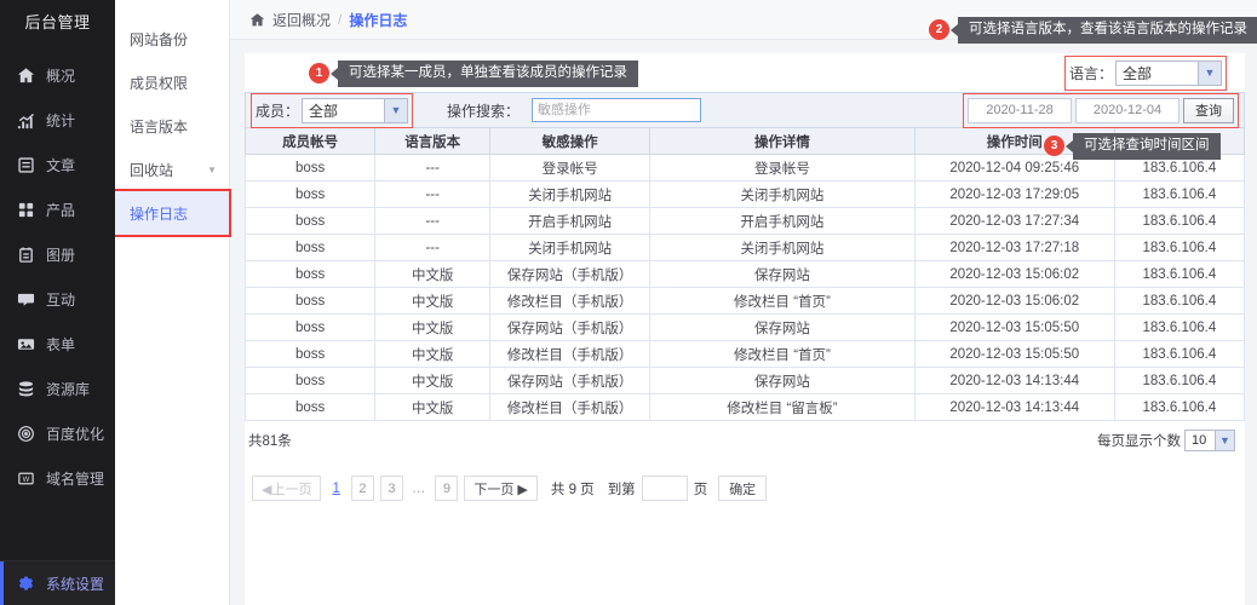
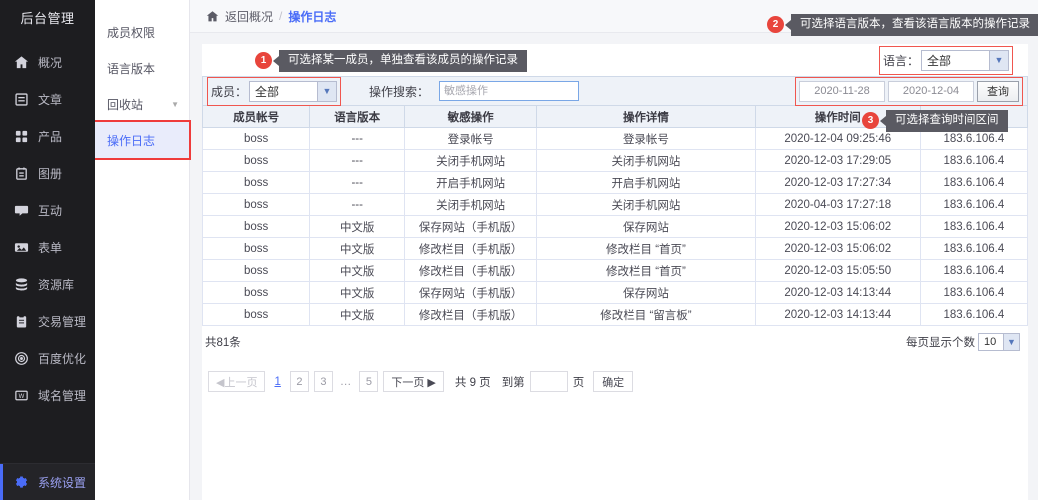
  后台管理
  概况
- 统计
  文章
  产品
  图册
  互动
  表单
  资源库
+ 交易管理
  百度优化
  域名管理
  系统设置
- 网站备份
  成员权限
  语言版本
  回收站
  ▼
  操作日志
  返回概况
  /
  操作日志
  语言：
  全部
  ▼
  成员：
  全部
  ▼
  操作搜索：
  敏感操作
  2020-11-28
  2020-12-04
  查询
  成员帐号	语言版本	敏感操作	操作详情	操作时间
  boss	---	登录帐号	登录帐号	2020-12-04 09:25:46	183.6.106.4
  boss	---	关闭手机网站	关闭手机网站	2020-12-03 17:29:05	183.6.106.4
  boss	---	开启手机网站	开启手机网站	2020-12-03 17:27:34	183.6.106.4
- boss	---	关闭手机网站	关闭手机网站	2020-12-03 17:27:18	183.6.106.4
+ boss	---	关闭手机网站	关闭手机网站	2020-04-03 17:27:18	183.6.106.4
  boss	中文版	保存网站（手机版）	保存网站	2020-12-03 15:06:02	183.6.106.4
  boss	中文版	修改栏目（手机版）	修改栏目 “首页”	2020-12-03 15:06:02	183.6.106.4
- boss	中文版	保存网站（手机版）	保存网站	2020-12-03 15:05:50	183.6.106.4
  boss	中文版	修改栏目（手机版）	修改栏目 “首页”	2020-12-03 15:05:50	183.6.106.4
  boss	中文版	保存网站（手机版）	保存网站	2020-12-03 14:13:44	183.6.106.4
  boss	中文版	修改栏目（手机版）	修改栏目 “留言板”	2020-12-03 14:13:44	183.6.106.4
  共81条
  每页显示个数
  10
  ▼
  ◀上一页
  1
  2
  3
  …
- 9
+ 5
  下一页 ▶
  共 9 页
  到第
  页
  确定
  1
  可选择某一成员，单独查看该成员的操作记录
  2
  可选择语言版本，查看该语言版本的操作记录
  3
  可选择查询时间区间
